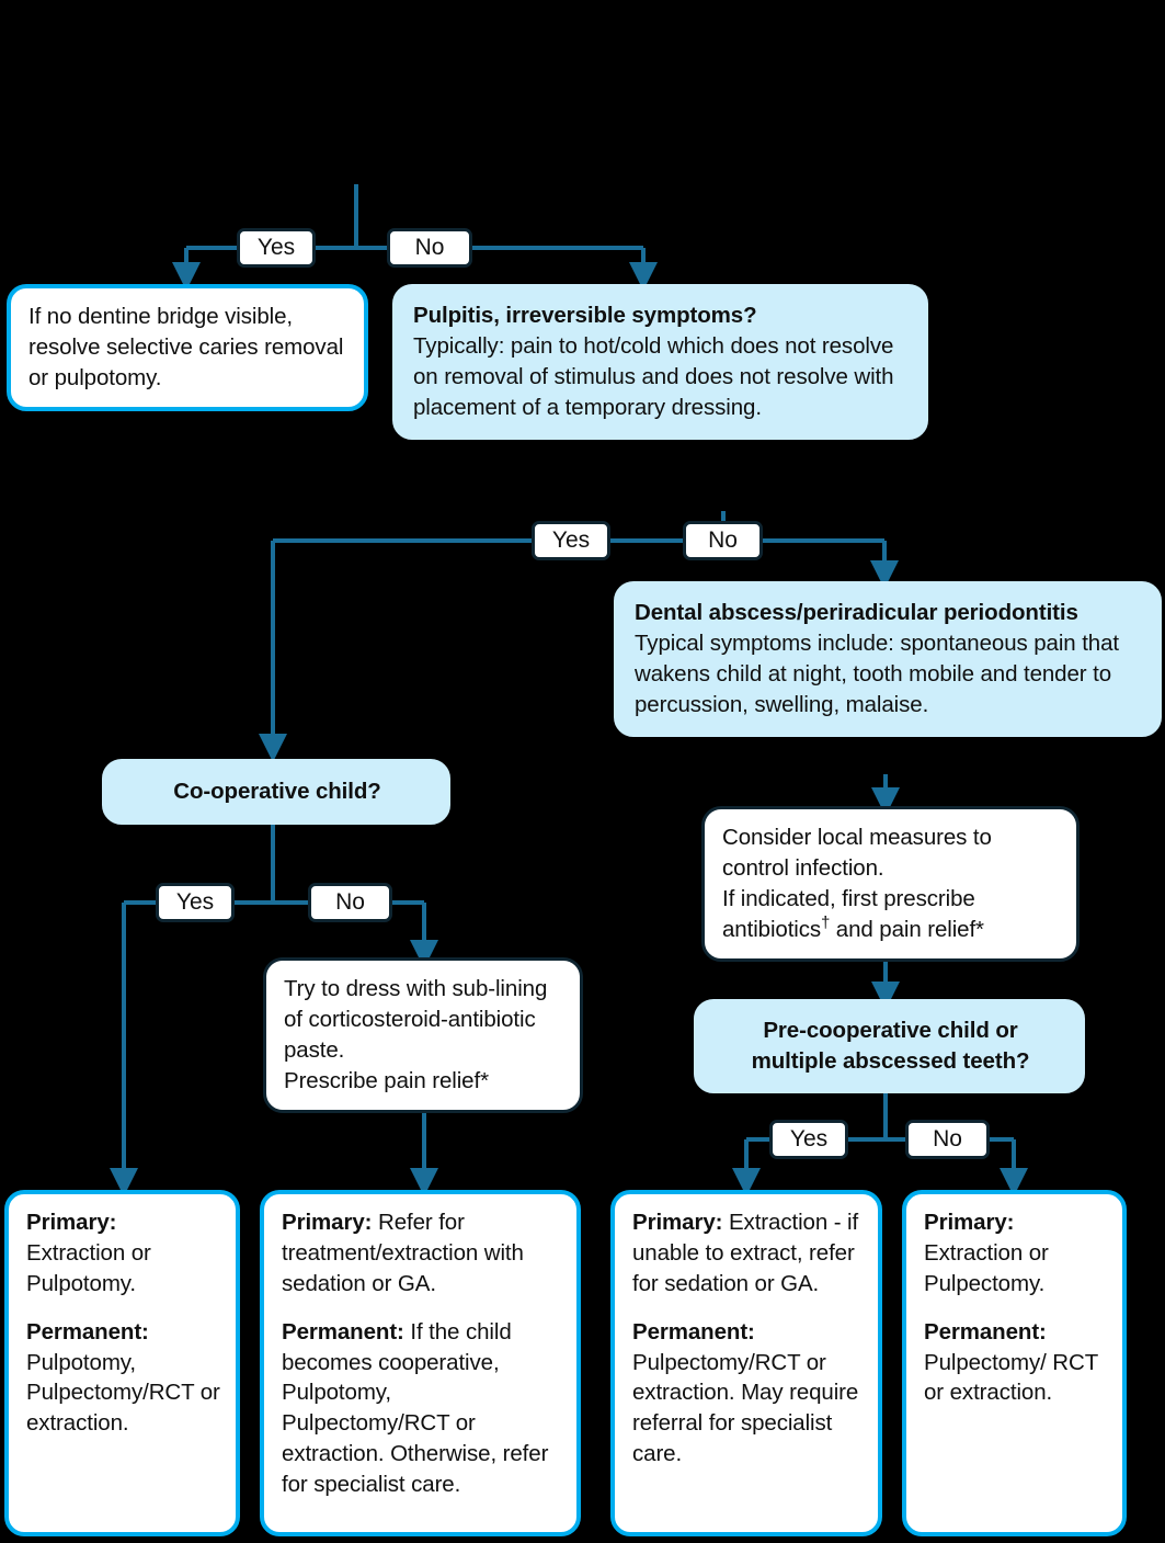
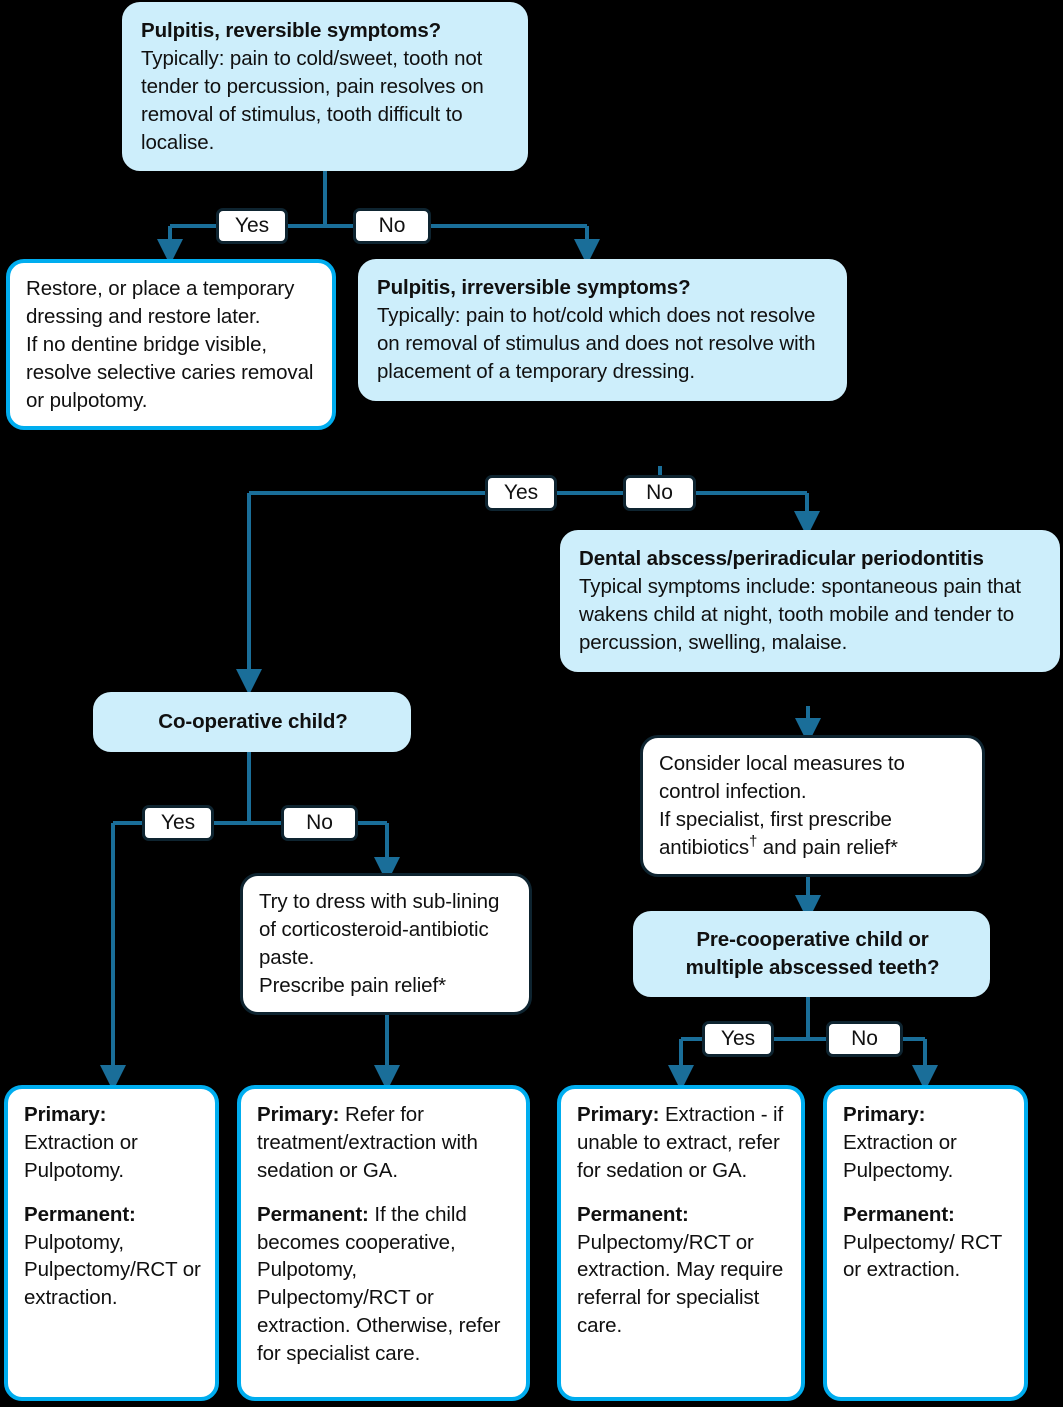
+ Pulpitis, reversible symptoms?
+ Typically: pain to cold/sweet, tooth not tender to percussion, pain resolves on removal of stimulus, tooth difficult to localise.
  Yes
  No
+ Restore, or place a temporary dressing and restore later.
  If no dentine bridge visible, resolve selective caries removal or pulpotomy.
  Pulpitis, irreversible symptoms?
  Typically: pain to hot/cold which does not resolve on removal of stimulus and does not resolve with placement of a temporary dressing.
  Yes
  No
  Dental abscess/periradicular periodontitis
  Typical symptoms include: spontaneous pain that wakens child at night, tooth mobile and tender to percussion, swelling, malaise.
  Co-operative child?
  Consider local measures to control infection.
- If indicated, first prescribe antibiotics† and pain relief*
+ If specialist, first prescribe antibiotics† and pain relief*
  Yes
  No
  Pre-cooperative child or
  multiple abscessed teeth?
  Try to dress with sub-lining of corticosteroid-antibiotic paste.
  Prescribe pain relief*
  Yes
  No
  Primary:
  Extraction or Pulpotomy.
  Permanent:
  Pulpotomy, Pulpectomy/RCT or extraction.
  Primary: Refer for treatment/extraction with sedation or GA.
  Permanent: If the child becomes cooperative, Pulpotomy, Pulpectomy/RCT or extraction. Otherwise, refer for specialist care.
  Primary: Extraction - if unable to extract, refer for sedation or GA.
  Permanent:
  Pulpectomy/RCT or extraction. May require referral for specialist care.
  Primary:
  Extraction or Pulpectomy.
  Permanent:
  Pulpectomy/ RCT or extraction.
